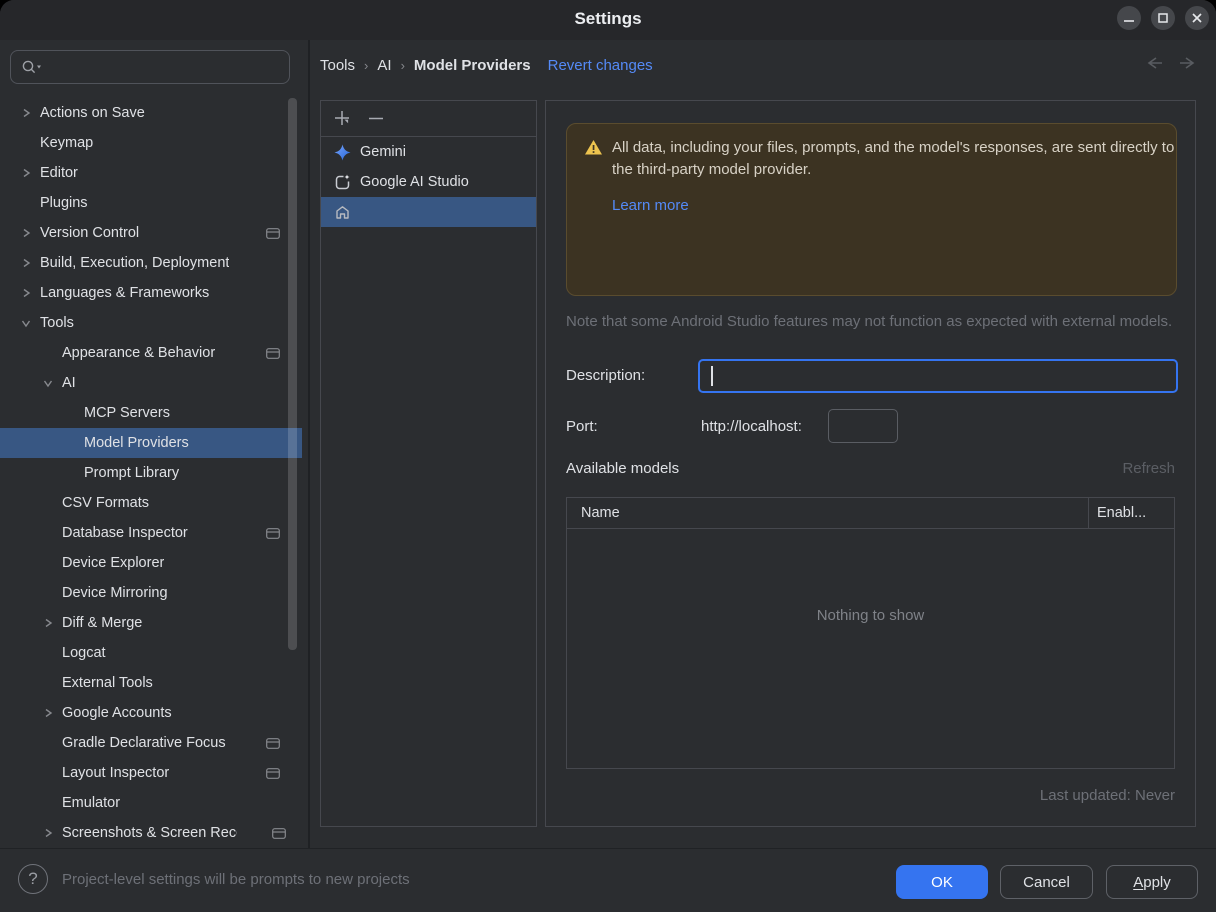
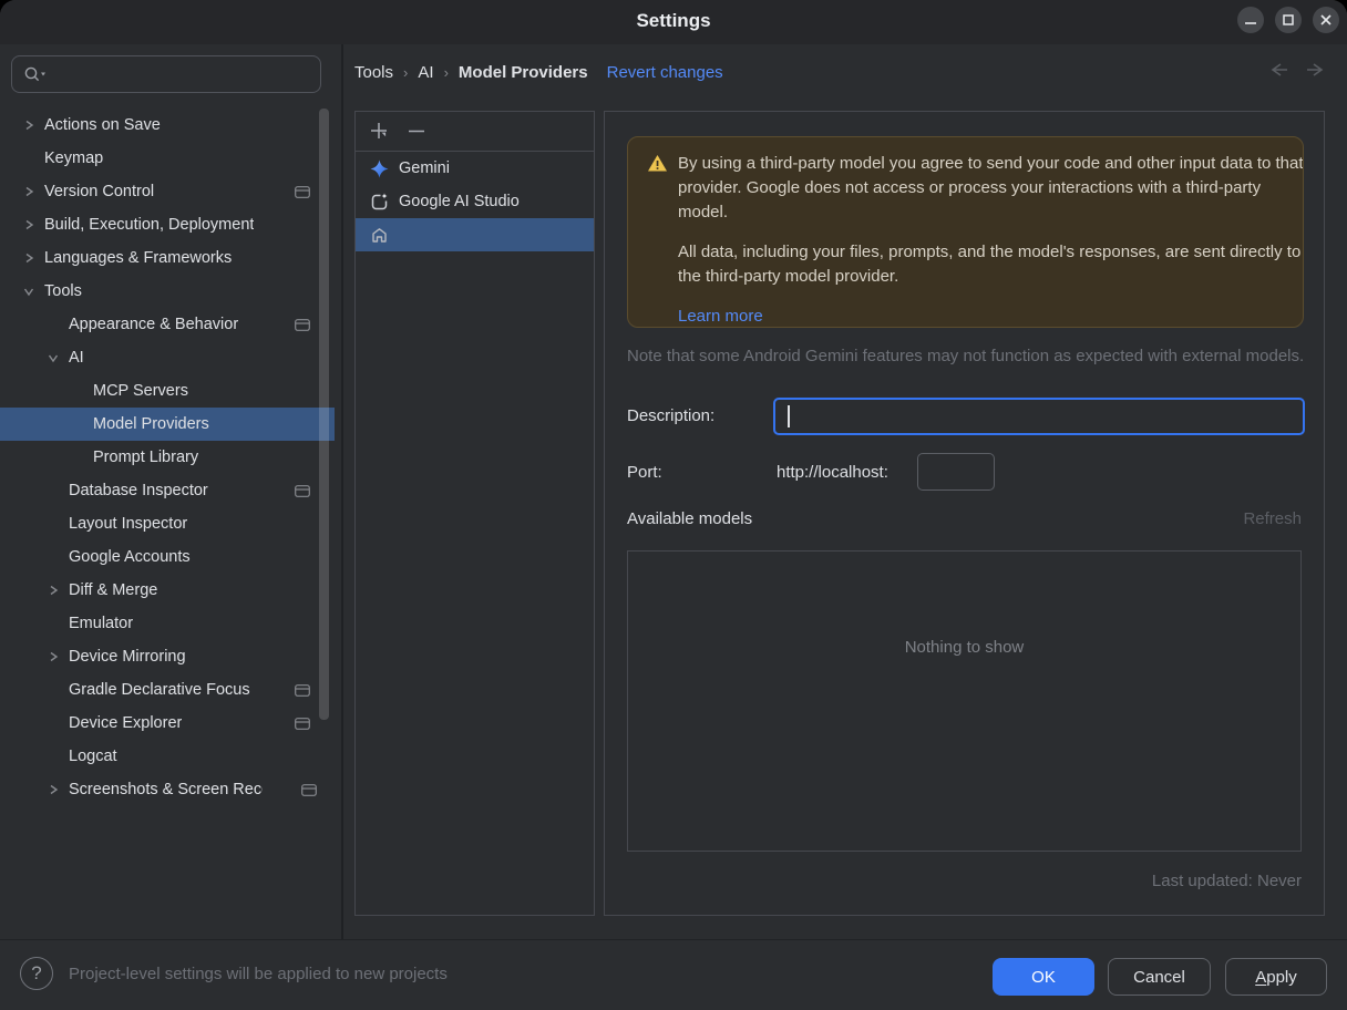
  Settings
  Actions on Save
  Keymap
- Editor
- Plugins
  Version Control
  Build, Execution, Deployment
  Languages & Frameworks
  Tools
  Appearance & Behavior
  AI
  MCP Servers
  Model Providers
  Prompt Library
- CSV Formats
  Database Inspector
- Device Explorer
+ Layout Inspector
- Device Mirroring
+ Google Accounts
  Diff & Merge
- Logcat
+ Emulator
- External Tools
- Google Accounts
+ Device Mirroring
  Gradle Declarative Focus
- Layout Inspector
+ Device Explorer
- Emulator
+ Logcat
  Screenshots & Screen Rec
  Tools
  ›
  AI
  ›
  Model Providers
  Revert changes
  Gemini
  Google AI Studio
+ By using a third-party model you agree to send your code and other input data to that provider. Google does not access or process your interactions with a third-party model.
  All data, including your files, prompts, and the model's responses, are sent directly to the third-party model provider.
  Learn more
- Note that some Android Studio features may not function as expected with external models.
+ Note that some Android Gemini features may not function as expected with external models.
  Description:
  Port:
  http://localhost:
  Available models
  Refresh
- Name
- Enabl...
  Nothing to show
  Last updated: Never
  ?
- Project-level settings will be prompts to new projects
+ Project-level settings will be applied to new projects
  OK
  Cancel
  A
  pply
